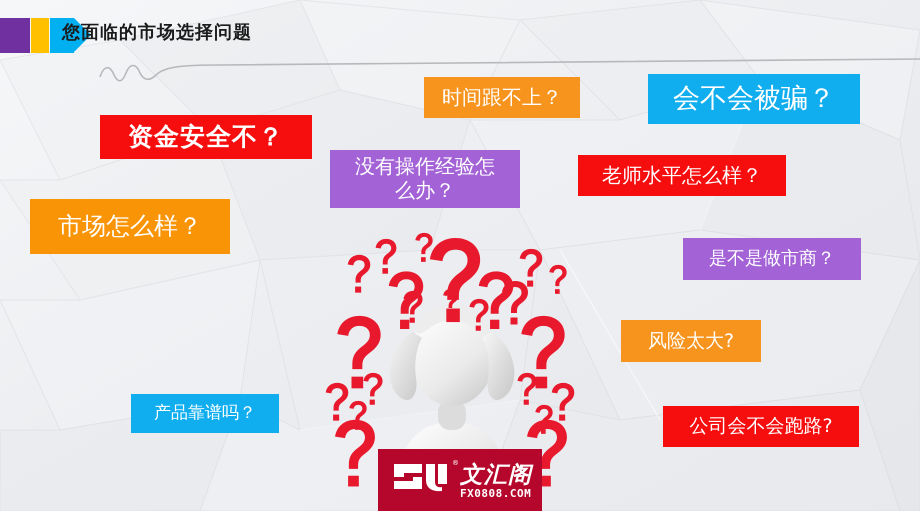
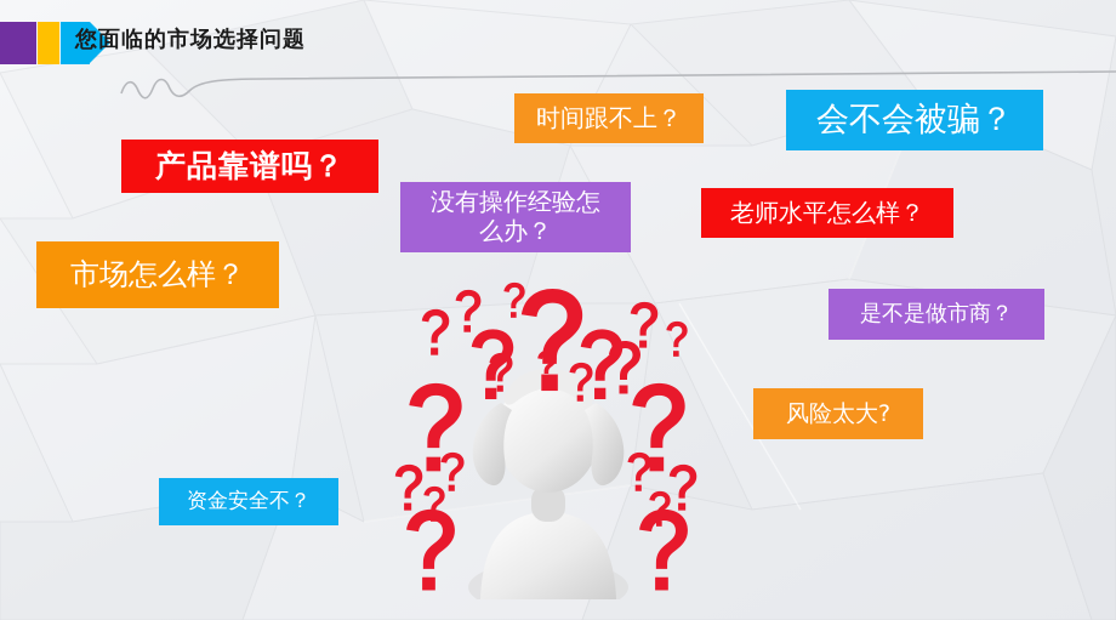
  您面临的市场选择问题
- 资金安全不？
+ 产品靠谱吗？
  市场怎么样？
- 产品靠谱吗？
+ 资金安全不？
  时间跟不上？
  没有操作经验怎
  么办？
  会不会被骗？
  老师水平怎么样？
  是不是做市商？
  风险太大?
- 公司会不会跑路?
- ®
- 文汇阁
- FX0808.COM
